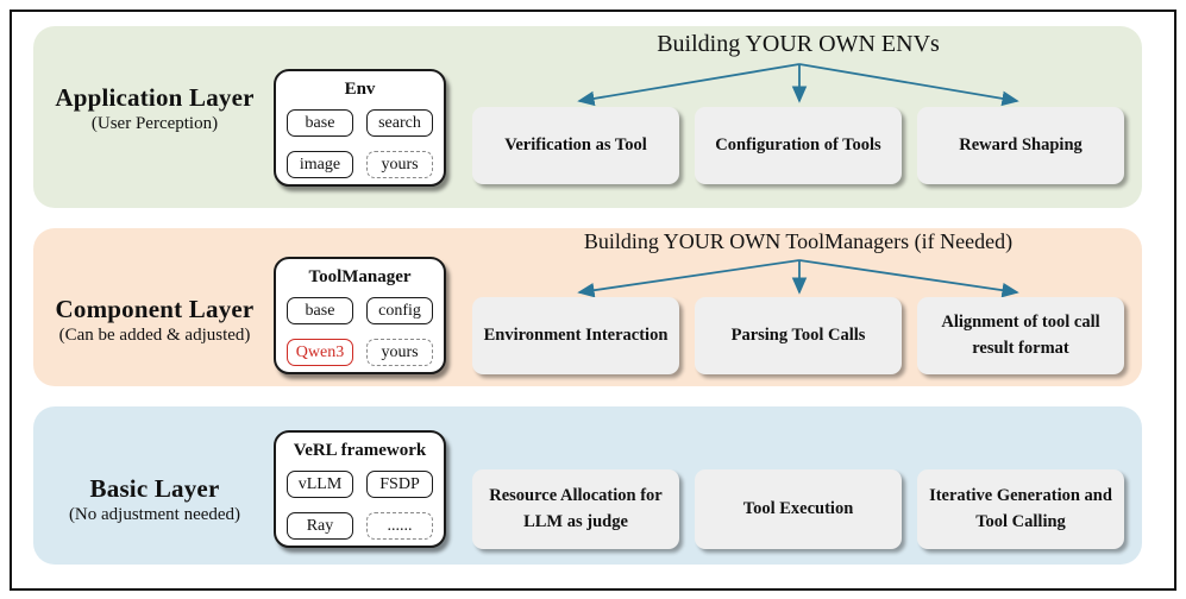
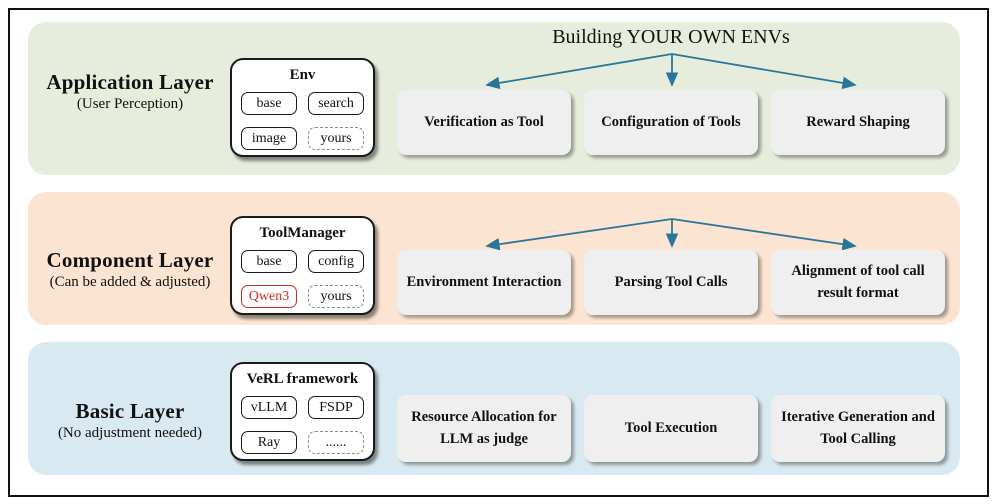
  Application Layer
  (User Perception)
  Component Layer
  (Can be added & adjusted)
  Basic Layer
  (No adjustment needed)
  Env
  base
  search
  image
  yours
  ToolManager
  base
  config
  Qwen3
  yours
  VeRL framework
  vLLM
  FSDP
  Ray
  ......
  Building YOUR OWN ENVs
- Building YOUR OWN ToolManagers (if Needed)
  Verification as Tool
  Configuration of Tools
  Reward Shaping
  Environment Interaction
  Parsing Tool Calls
  Alignment of tool call result format
  Resource Allocation for LLM as judge
  Tool Execution
  Iterative Generation and Tool Calling
